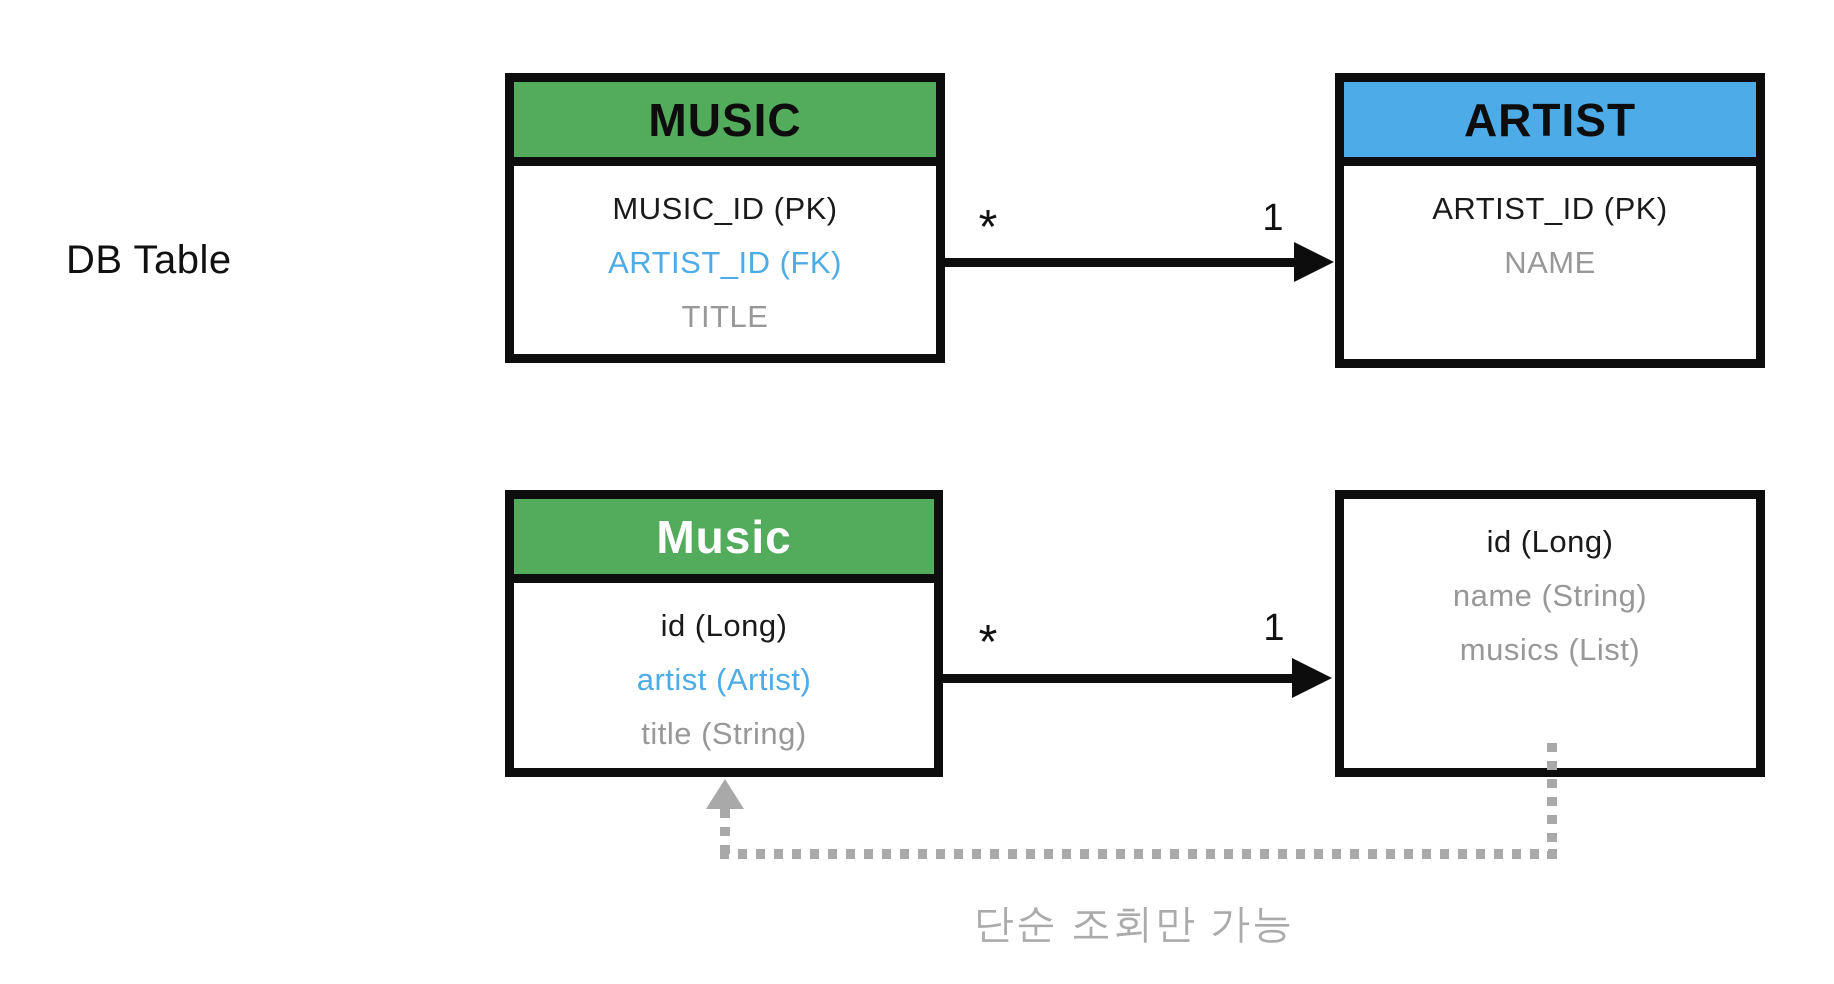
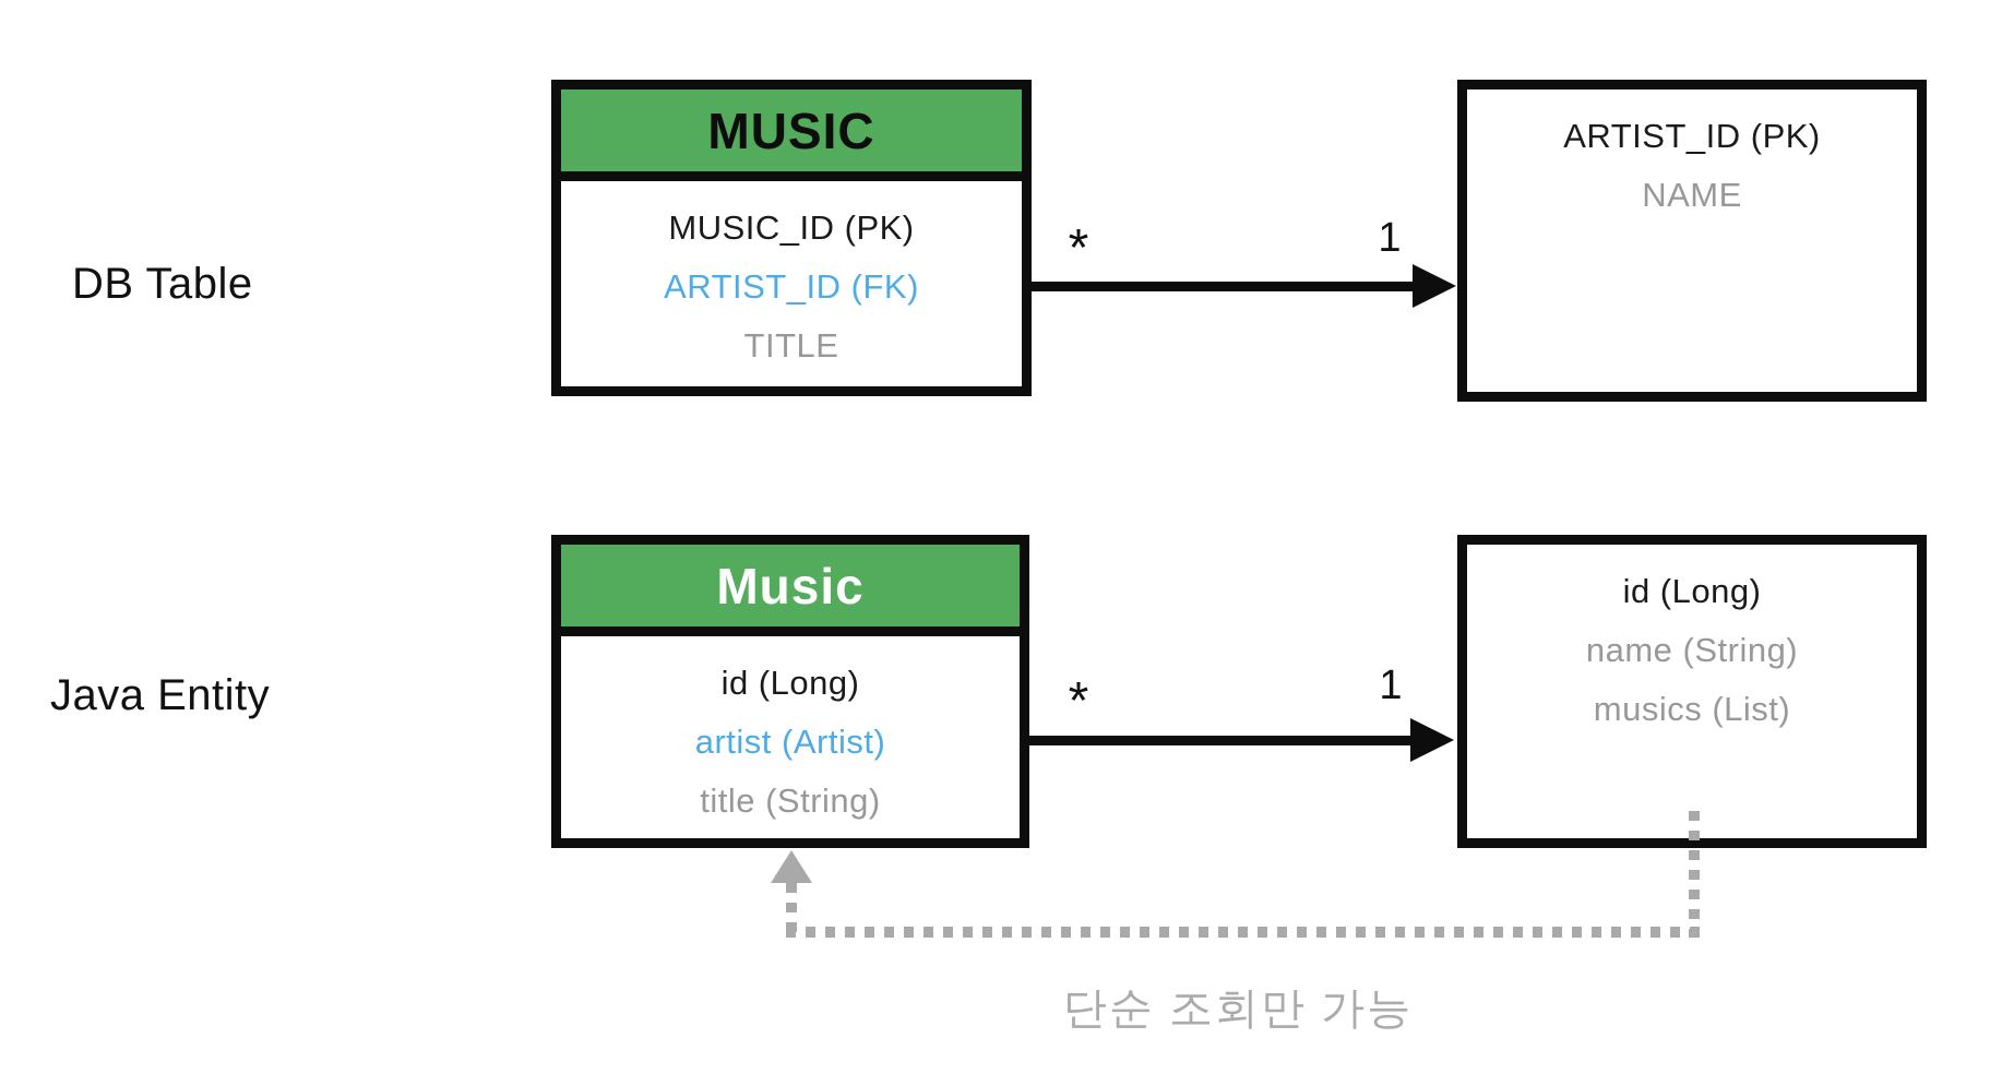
  DB Table
+ Java Entity
  MUSIC
  MUSIC_ID (PK)
  ARTIST_ID (FK)
  TITLE
- ARTIST
  ARTIST_ID (PK)
  NAME
  *
  1
  Music
  id (Long)
  artist (Artist)
  title (String)
  id (Long)
  name (String)
  musics (List)
  *
  1
  단순 조회만 가능
